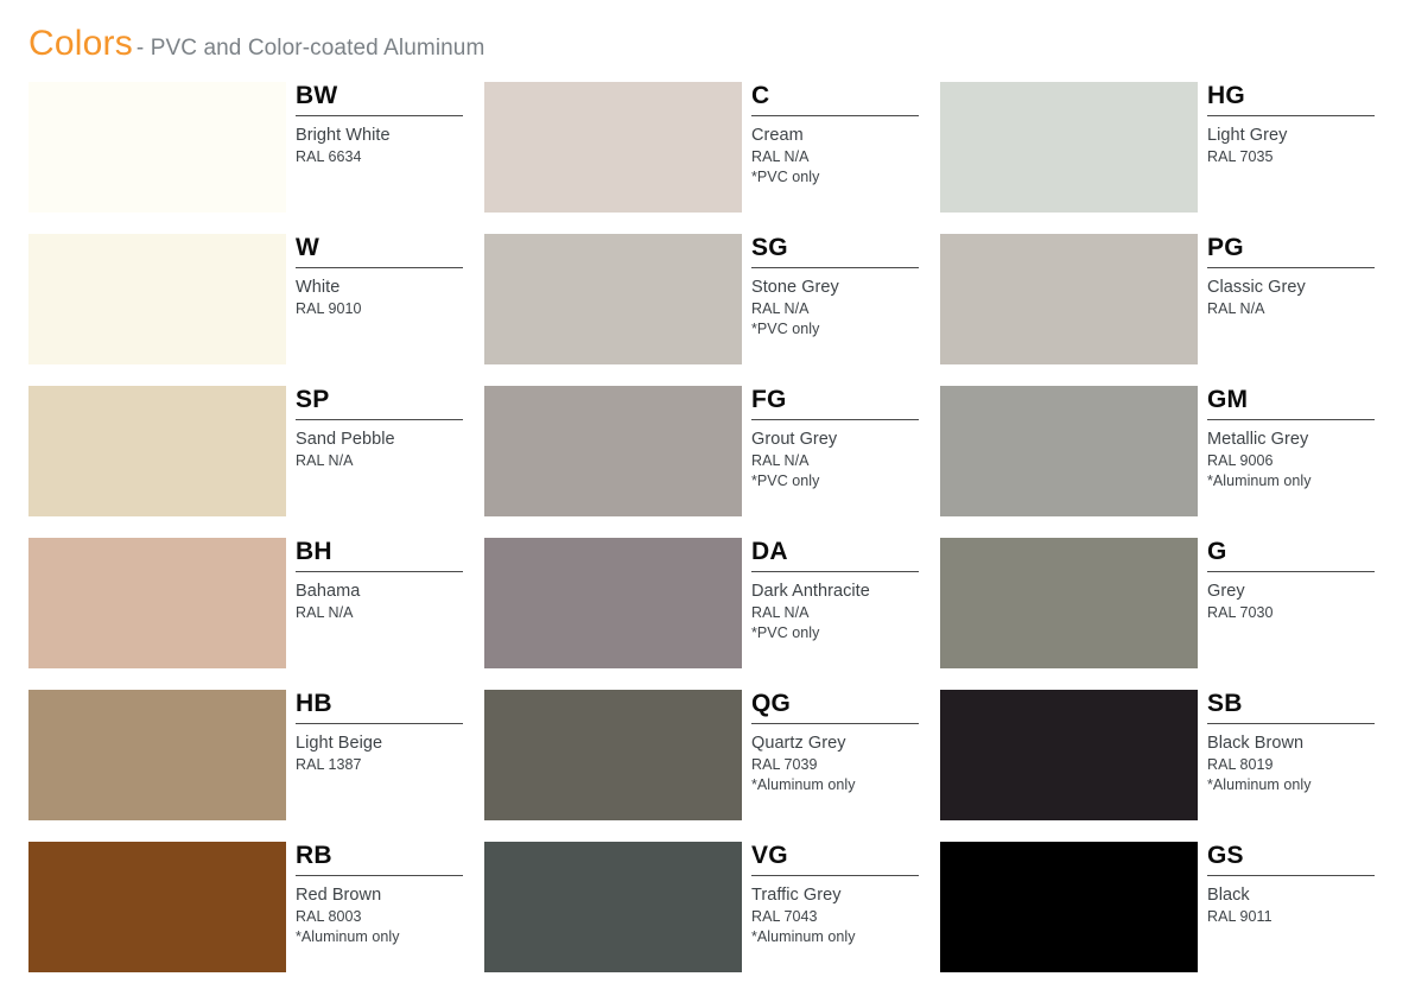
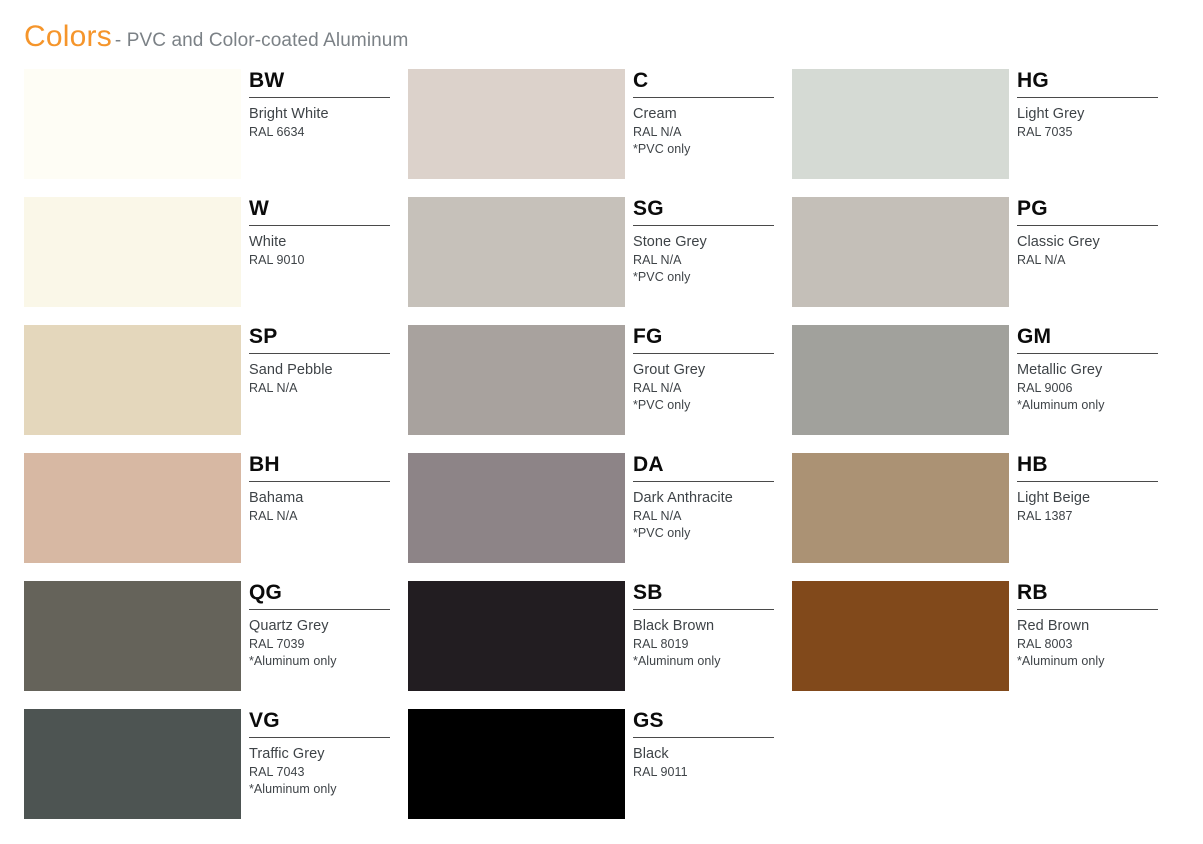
  Colors - PVC and Color-coated Aluminum
  BW
  Bright White
  RAL 6634
  C
  Cream
  RAL N/A
  *PVC only
  HG
  Light Grey
  RAL 7035
  W
  White
  RAL 9010
  SG
  Stone Grey
  RAL N/A
  *PVC only
  PG
  Classic Grey
  RAL N/A
  SP
  Sand Pebble
  RAL N/A
  FG
  Grout Grey
  RAL N/A
  *PVC only
  GM
  Metallic Grey
  RAL 9006
  *Aluminum only
  BH
  Bahama
  RAL N/A
  DA
  Dark Anthracite
  RAL N/A
  *PVC only
- G
- Grey
- RAL 7030
  HB
  Light Beige
  RAL 1387
  QG
  Quartz Grey
  RAL 7039
  *Aluminum only
  SB
  Black Brown
  RAL 8019
  *Aluminum only
  RB
  Red Brown
  RAL 8003
  *Aluminum only
  VG
  Traffic Grey
  RAL 7043
  *Aluminum only
  GS
  Black
  RAL 9011
